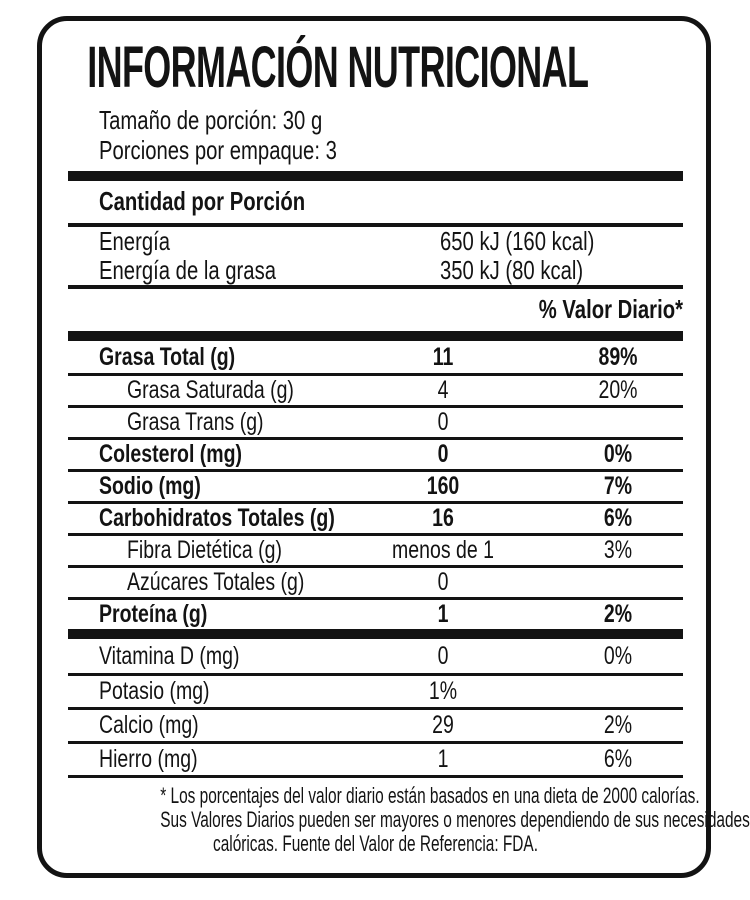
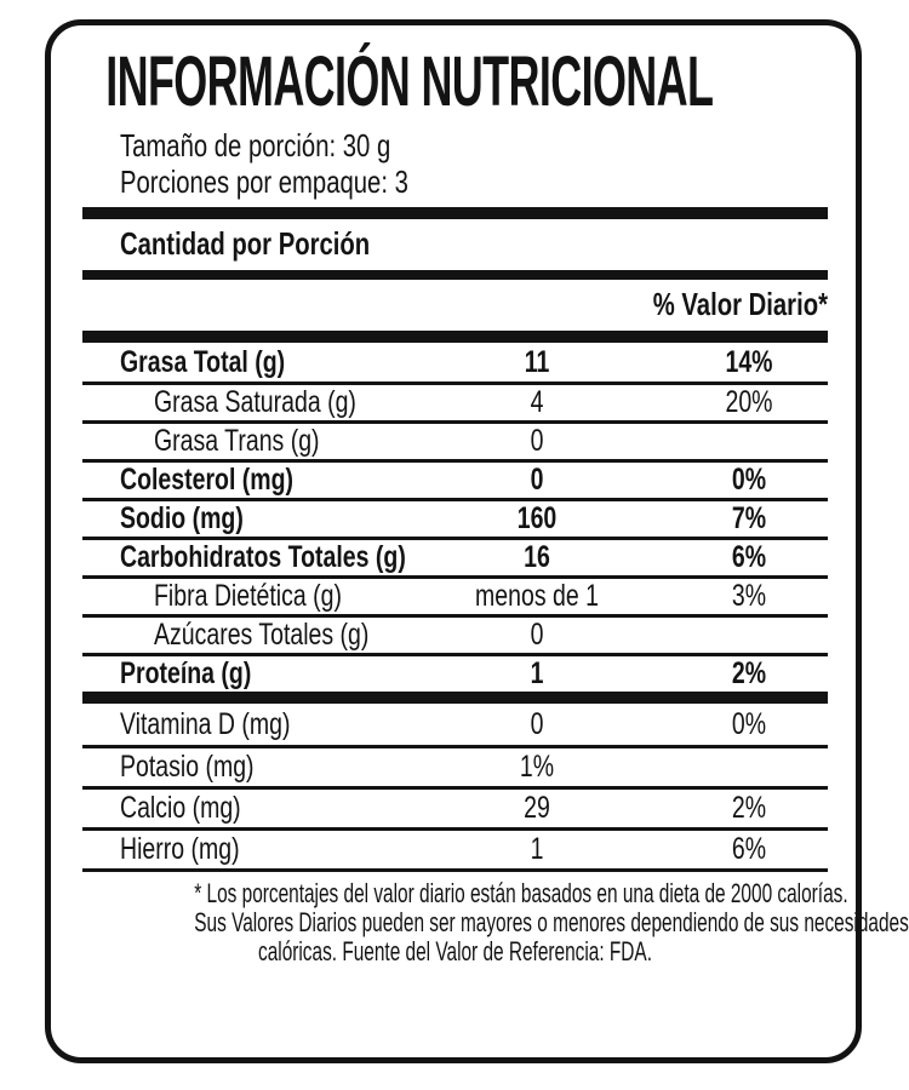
  INFORMACIÓN NUTRICIONAL
  Tamaño de porción: 30 g
  Porciones por empaque: 3
  Cantidad por Porción
- Energía
- 650 kJ (160 kcal)
- Energía de la grasa
- 350 kJ (80 kcal)
  % Valor Diario*
  Grasa Total (g)
  11
- 89%
+ 14%
  Grasa Saturada (g)
  4
  20%
  Grasa Trans (g)
  0
  Colesterol (mg)
  0
  0%
  Sodio (mg)
  160
  7%
  Carbohidratos Totales (g)
  16
  6%
  Fibra Dietética (g)
  menos de 1
  3%
  Azúcares Totales (g)
  0
  Proteína (g)
  1
  2%
  Vitamina D (mg)
  0
  0%
  Potasio (mg)
  1%
  Calcio (mg)
  29
  2%
  Hierro (mg)
  1
  6%
  * Los porcentajes del valor diario están basados en una dieta de 2000 calorías.
  Sus Valores Diarios pueden ser mayores o menores dependiendo de sus necesidades
  calóricas. Fuente del Valor de Referencia: FDA.
